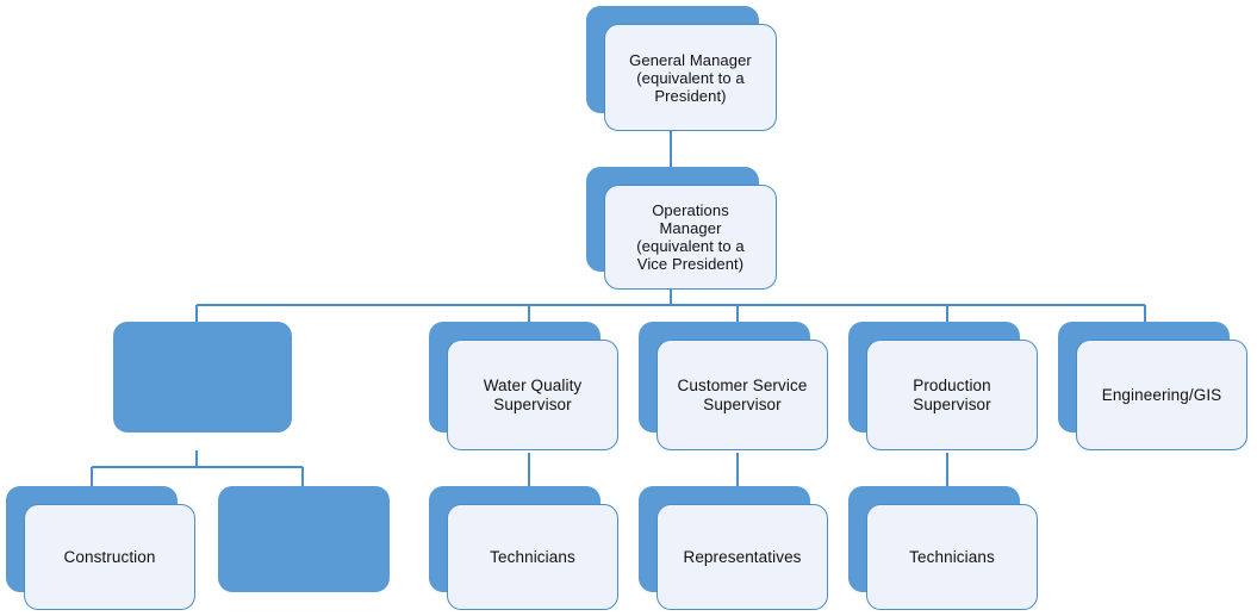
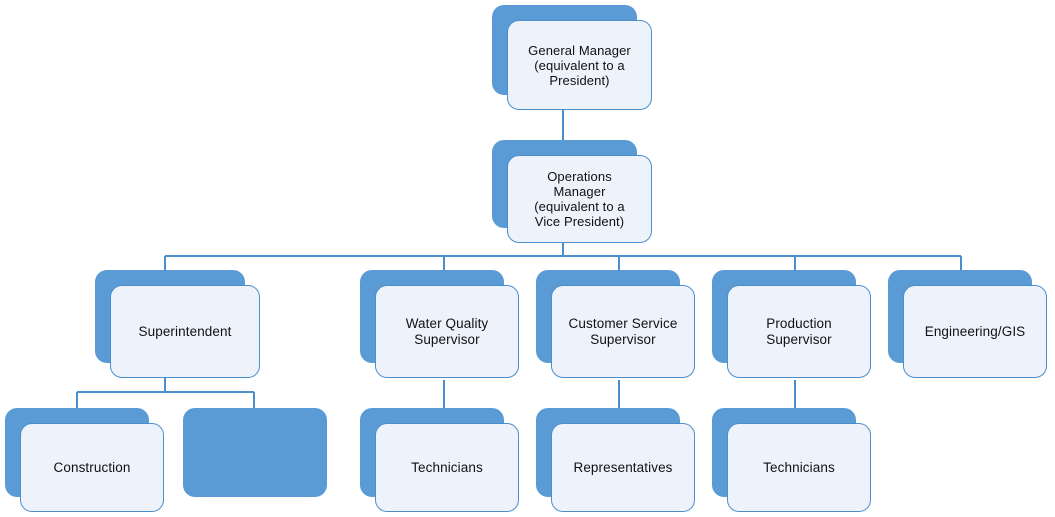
  General Manager
  (equivalent to a
  President)
  Operations
  Manager
  (equivalent to a
  Vice President)
+ Superintendent
  Water Quality
  Supervisor
  Customer Service
  Supervisor
  Production
  Supervisor
  Engineering/GIS
  Construction
  Technicians
  Representatives
  Technicians
